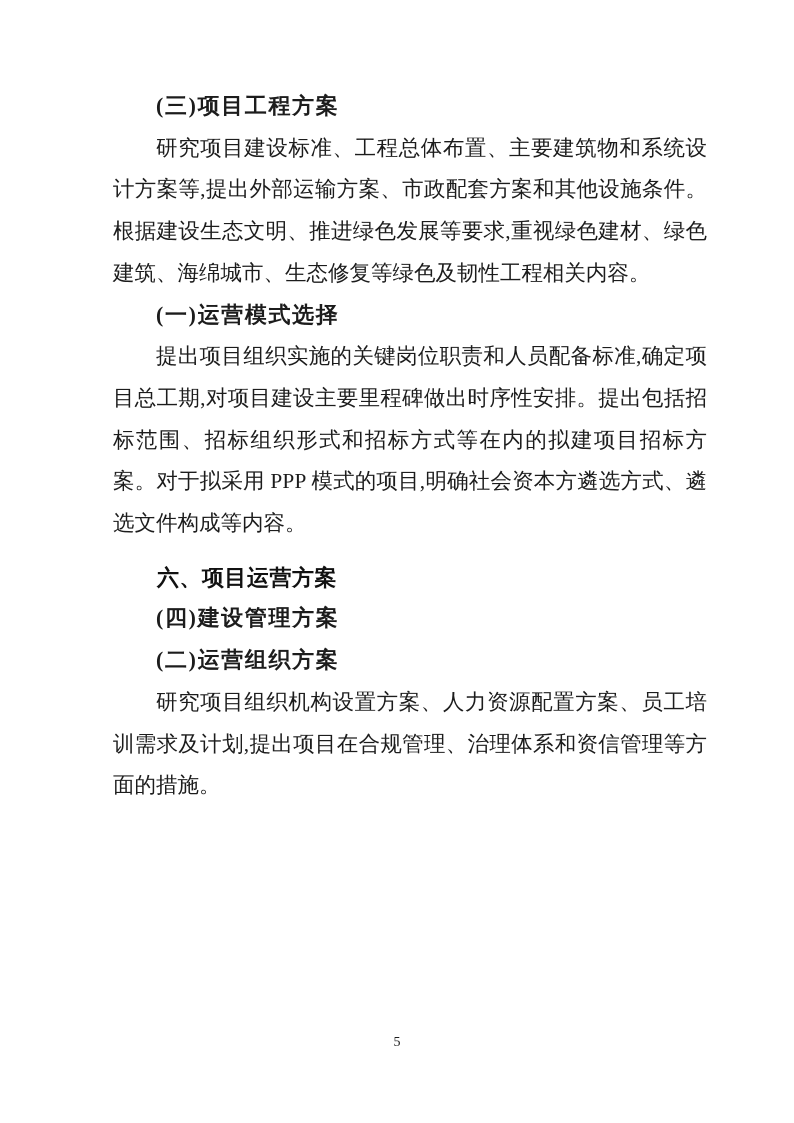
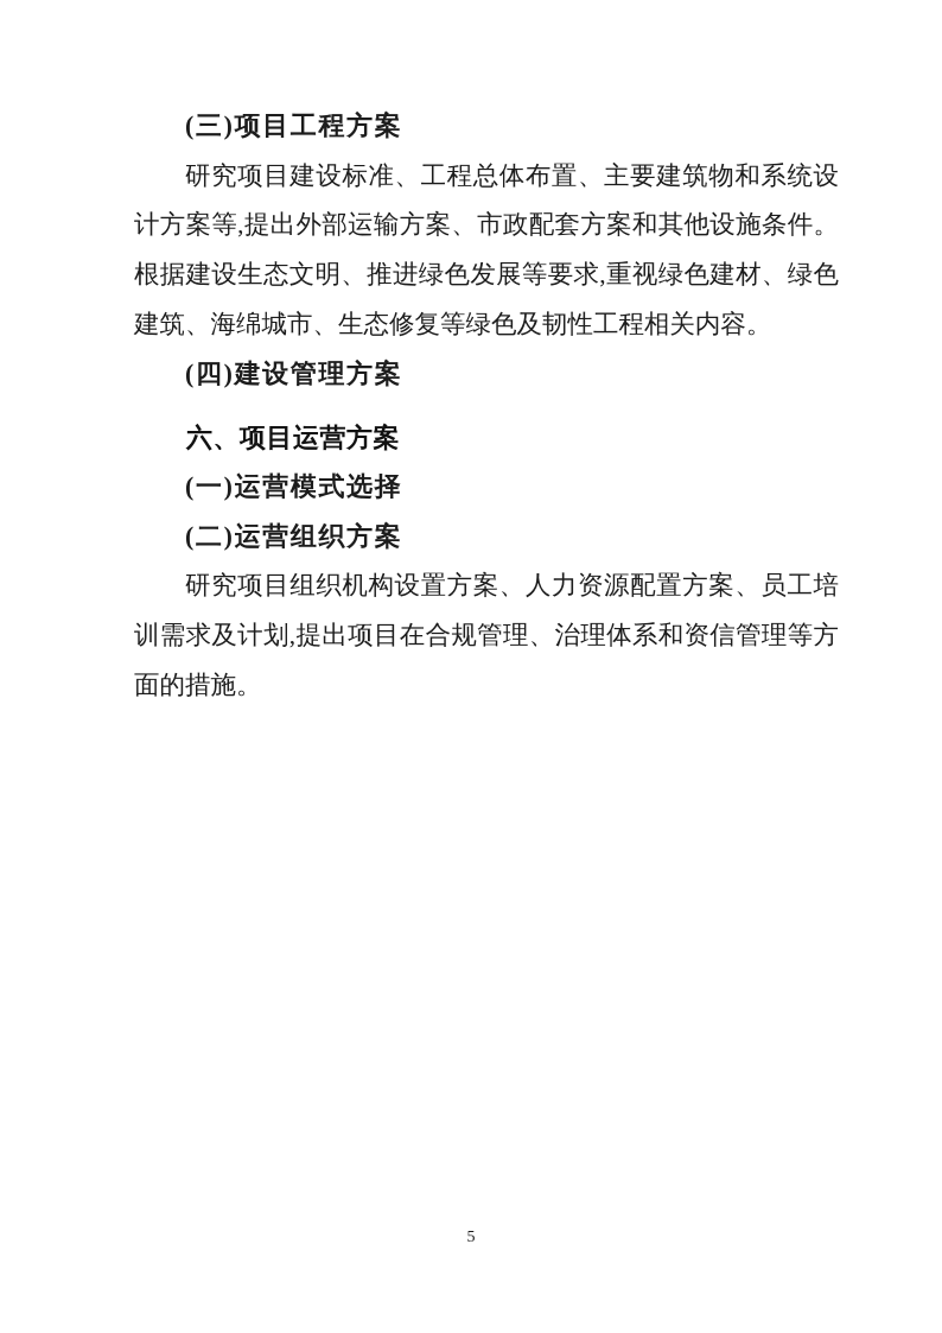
  (三)项目工程方案
  研究项目建设标准、工程总体布置、主要建筑物和系统设计方案等,提出外部运输方案、市政配套方案和其他设施条件。根据建设生态文明、推进绿色发展等要求,重视绿色建材、绿色建筑、海绵城市、生态修复等绿色及韧性工程相关内容。
- (一)运营模式选择
+ (四)建设管理方案
- 提出项目组织实施的关键岗位职责和人员配备标准,确定项目总工期,对项目建设主要里程碑做出时序性安排。提出包括招标范围、招标组织形式和招标方式等在内的拟建项目招标方案。对于拟采用 PPP 模式的项目,明确社会资本方遴选方式、遴选文件构成等内容。
  六、项目运营方案
- (四)建设管理方案
+ (一)运营模式选择
  (二)运营组织方案
  研究项目组织机构设置方案、人力资源配置方案、员工培训需求及计划,提出项目在合规管理、治理体系和资信管理等方面的措施。
  5
